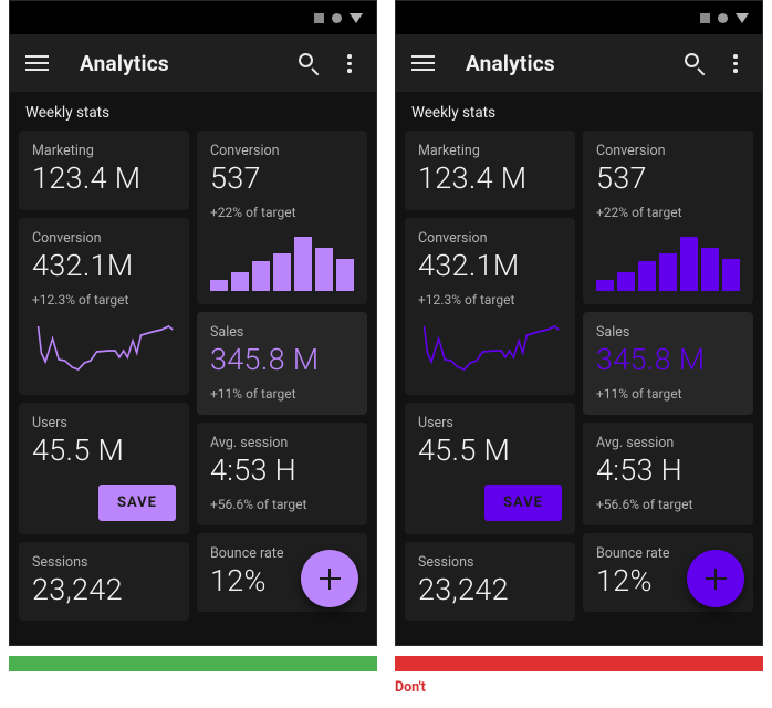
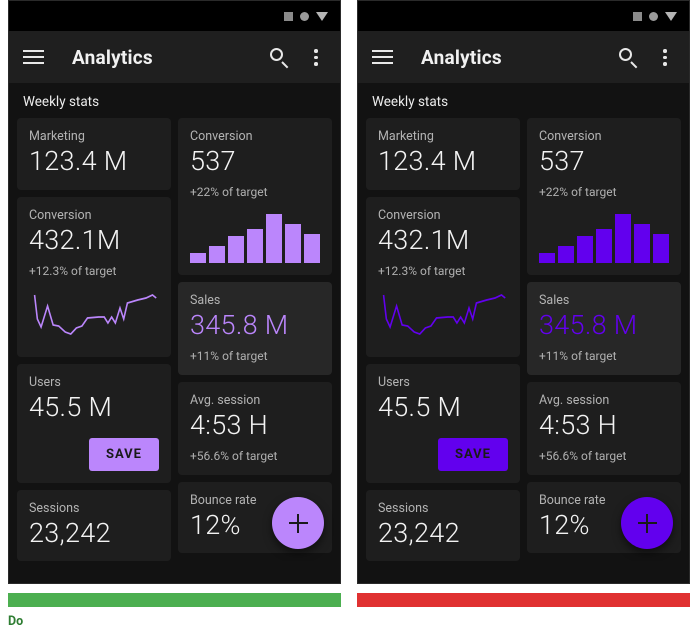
  Analytics
  Weekly stats
  Marketing
  123.4 M
  Conversion
  432.1M
  +12.3% of target
  Users
  45.5 M
  SAVE
  Sessions
  23,242
  Conversion
  537
  +22% of target
  Sales
  345.8 M
  +11% of target
  Avg. session
  4:53 H
  +56.6% of target
  Bounce rate
  12%
+ Do
  Analytics
  Weekly stats
  Marketing
  123.4 M
  Conversion
  432.1M
  +12.3% of target
  Users
  45.5 M
  SAVE
  Sessions
  23,242
  Conversion
  537
  +22% of target
  Sales
  345.8 M
  +11% of target
  Avg. session
  4:53 H
  +56.6% of target
  Bounce rate
  12%
- Don't
